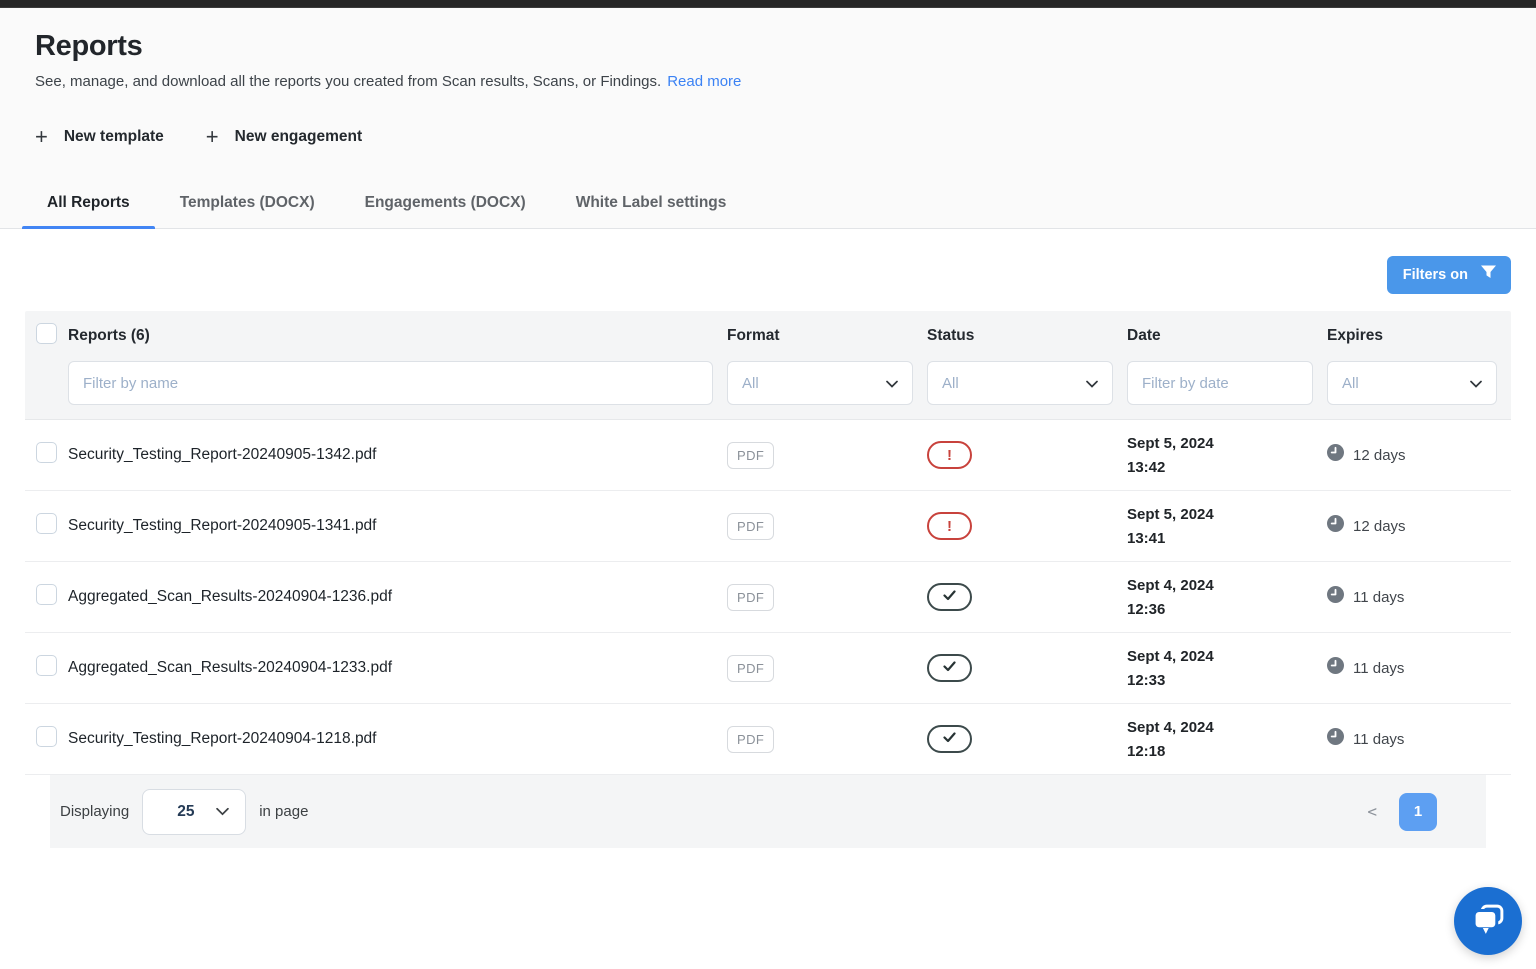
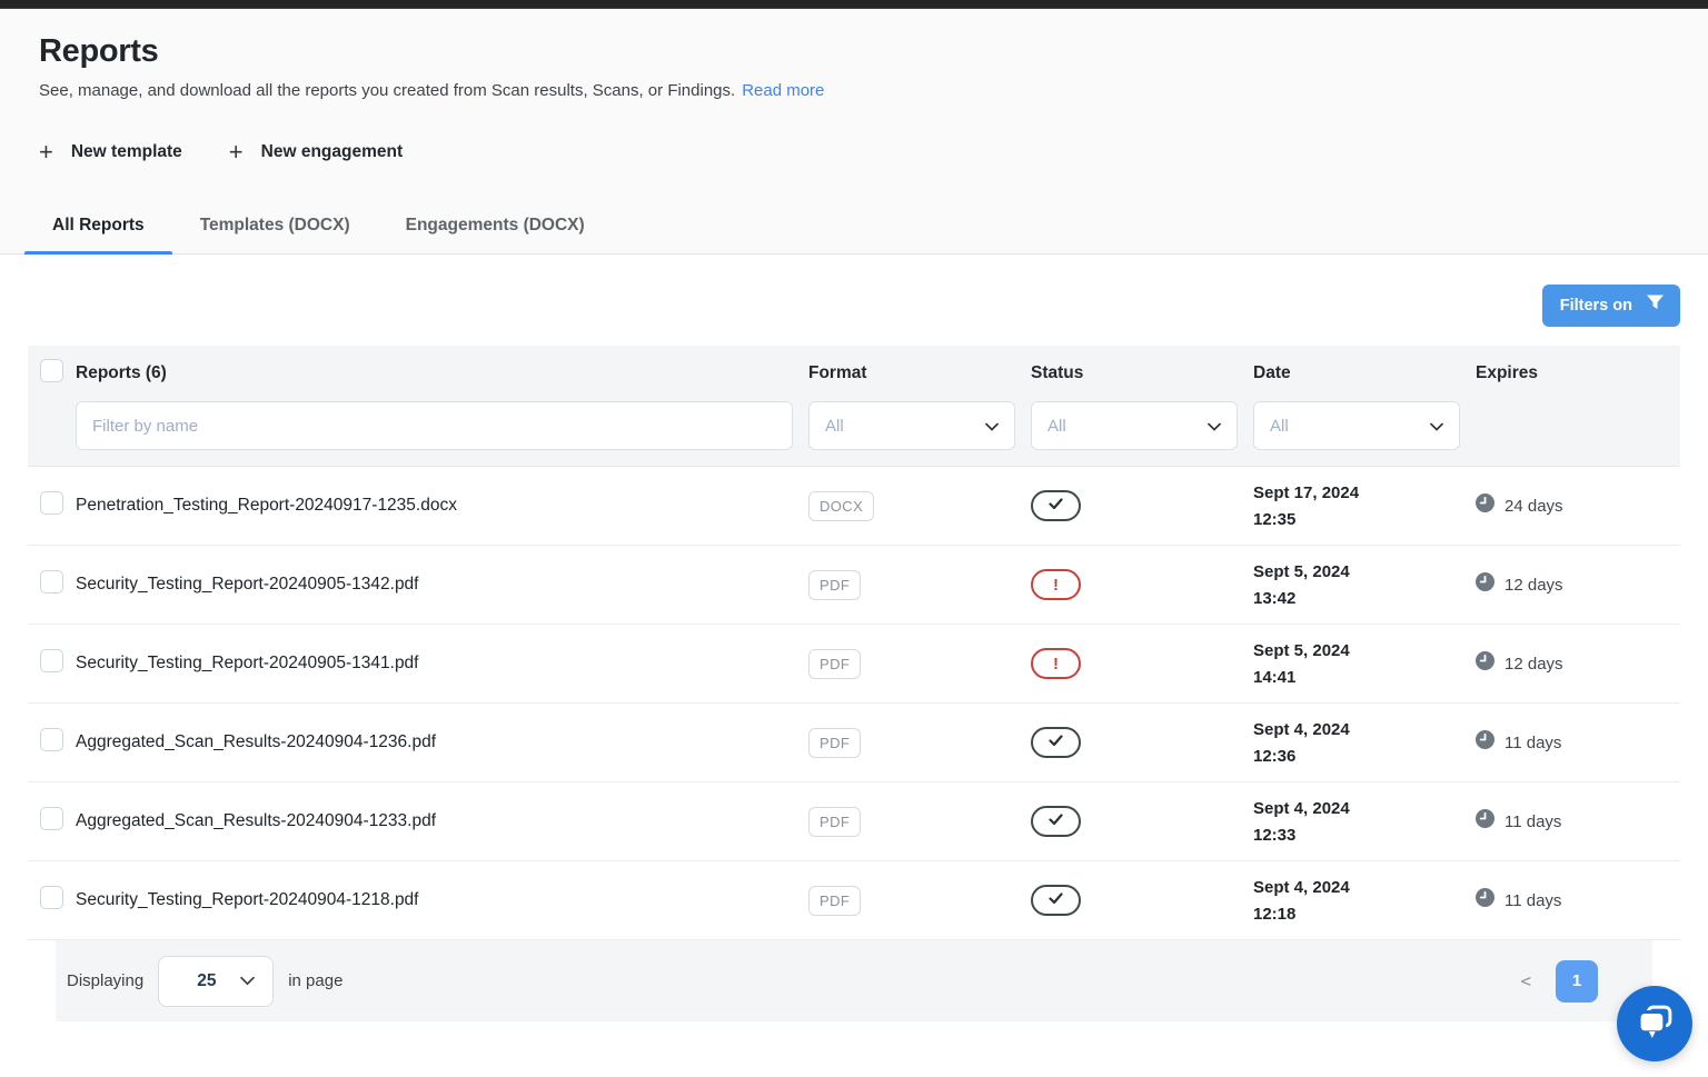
  Reports
  See, manage, and download all the reports you created from Scan results, Scans, or Findings. Read more
  +
  New template
  +
  New engagement
  All Reports
  Templates (DOCX)
  Engagements (DOCX)
- White Label settings
  Filters on
  Reports (6)
  Format
  Status
  Date
  Expires
  Filter by name
  All
  All
- Filter by date
  All
+ Penetration_Testing_Report-20240917-1235.docx
+ DOCX
+ Sept 17, 2024
+ 12:35
+ 24 days
  Security_Testing_Report-20240905-1342.pdf
  PDF
  !
  Sept 5, 2024
  13:42
  12 days
  Security_Testing_Report-20240905-1341.pdf
  PDF
  !
  Sept 5, 2024
- 13:41
+ 14:41
  12 days
  Aggregated_Scan_Results-20240904-1236.pdf
  PDF
  Sept 4, 2024
  12:36
  11 days
  Aggregated_Scan_Results-20240904-1233.pdf
  PDF
  Sept 4, 2024
  12:33
  11 days
  Security_Testing_Report-20240904-1218.pdf
  PDF
  Sept 4, 2024
  12:18
  11 days
  Displaying
  25
  in page
  <
  1
